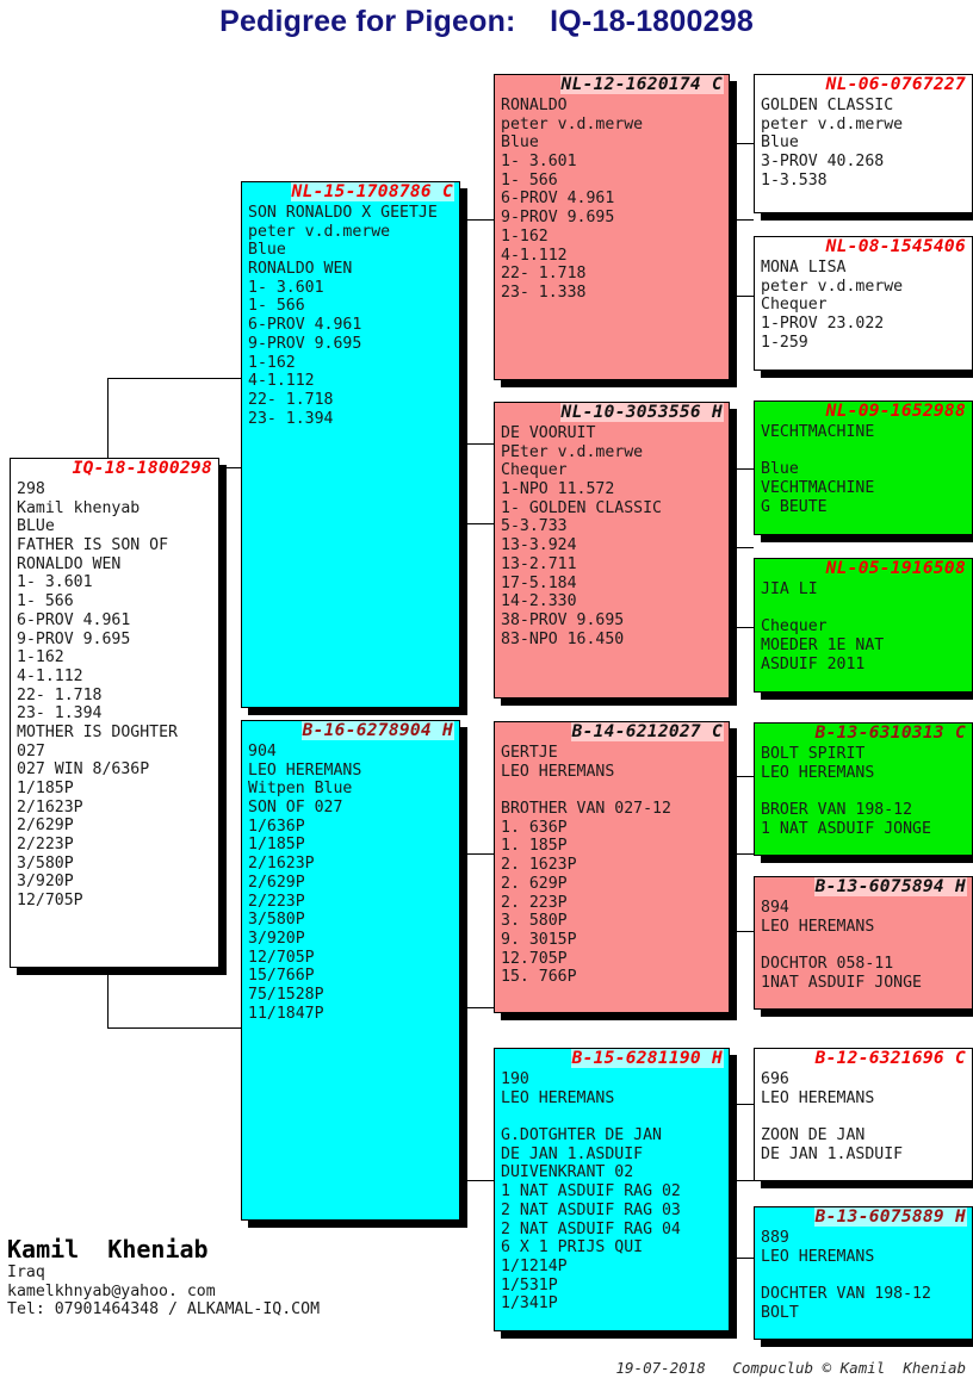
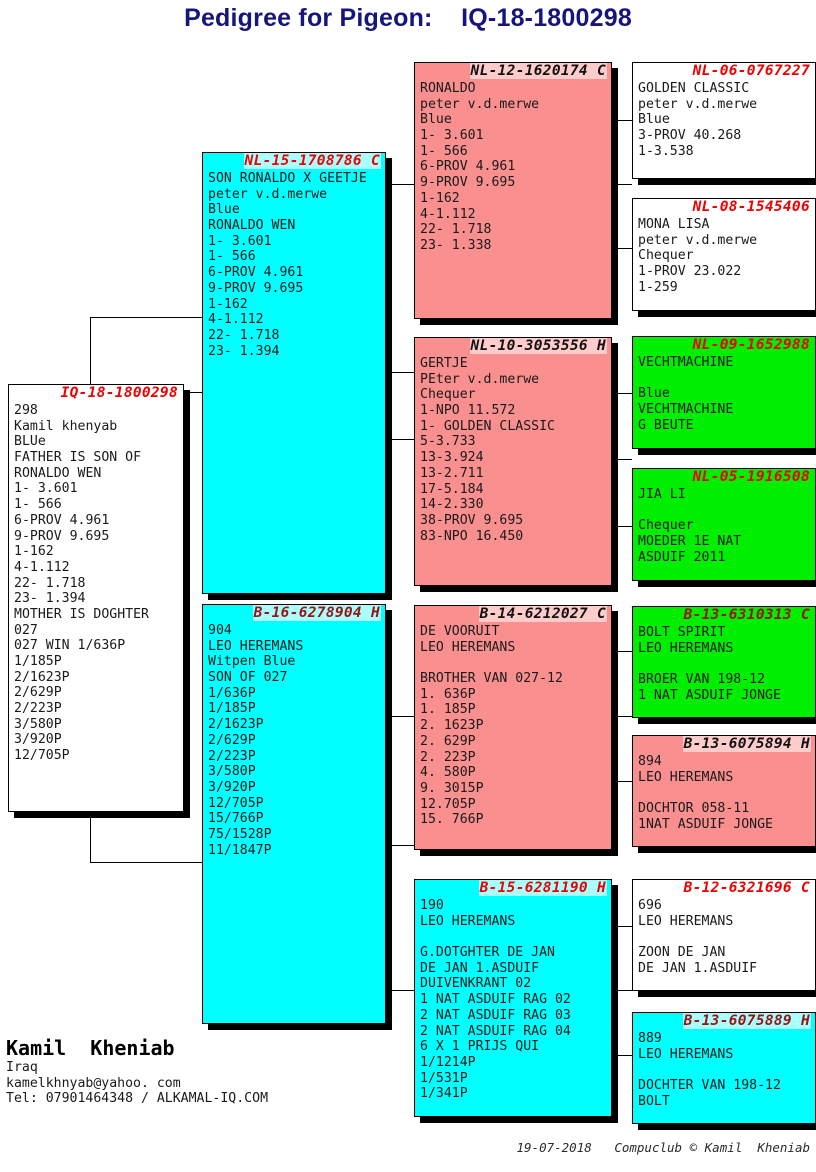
  Pedigree for Pigeon: IQ-18-1800298
  IQ-18-1800298
  298
  Kamil khenyab
  BLUe
  FATHER IS SON OF
  RONALDO WEN
  1- 3.601
  1- 566
  6-PROV 4.961
  9-PROV 9.695
  1-162
  4-1.112
  22- 1.718
  23- 1.394
  MOTHER IS DOGHTER
  027
- 027 WIN 8/636P
+ 027 WIN 1/636P
  1/185P
  2/1623P
  2/629P
  2/223P
  3/580P
  3/920P
  12/705P
  NL-15-1708786 C
  SON RONALDO X GEETJE
  peter v.d.merwe
  Blue
  RONALDO WEN
  1- 3.601
  1- 566
  6-PROV 4.961
  9-PROV 9.695
  1-162
  4-1.112
  22- 1.718
  23- 1.394
  B-16-6278904 H
  904
  LEO HEREMANS
  Witpen Blue
  SON OF 027
  1/636P
  1/185P
  2/1623P
  2/629P
  2/223P
  3/580P
  3/920P
  12/705P
  15/766P
  75/1528P
  11/1847P
  NL-12-1620174 C
  RONALDO
  peter v.d.merwe
  Blue
  1- 3.601
  1- 566
  6-PROV 4.961
  9-PROV 9.695
  1-162
  4-1.112
  22- 1.718
  23- 1.338
  NL-10-3053556 H
- DE VOORUIT
+ GERTJE
  PEter v.d.merwe
  Chequer
  1-NPO 11.572
  1- GOLDEN CLASSIC
  5-3.733
  13-3.924
  13-2.711
  17-5.184
  14-2.330
  38-PROV 9.695
  83-NPO 16.450
  B-14-6212027 C
- GERTJE
+ DE VOORUIT
  LEO HEREMANS
  BROTHER VAN 027-12
  1. 636P
  1. 185P
  2. 1623P
  2. 629P
  2. 223P
- 3. 580P
+ 4. 580P
  9. 3015P
  12.705P
  15. 766P
  B-15-6281190 H
  190
  LEO HEREMANS
  G.DOTGHTER DE JAN
  DE JAN 1.ASDUIF
  DUIVENKRANT 02
  1 NAT ASDUIF RAG 02
  2 NAT ASDUIF RAG 03
  2 NAT ASDUIF RAG 04
  6 X 1 PRIJS QUI
  1/1214P
  1/531P
  1/341P
  NL-06-0767227
  GOLDEN CLASSIC
  peter v.d.merwe
  Blue
  3-PROV 40.268
  1-3.538
  NL-08-1545406
  MONA LISA
  peter v.d.merwe
  Chequer
  1-PROV 23.022
  1-259
  NL-09-1652988
  VECHTMACHINE
  Blue
  VECHTMACHINE
  G BEUTE
  NL-05-1916508
  JIA LI
  Chequer
  MOEDER 1E NAT
  ASDUIF 2011
  B-13-6310313 C
  BOLT SPIRIT
  LEO HEREMANS
  BROER VAN 198-12
  1 NAT ASDUIF JONGE
  B-13-6075894 H
  894
  LEO HEREMANS
  DOCHTOR 058-11
  1NAT ASDUIF JONGE
  B-12-6321696 C
  696
  LEO HEREMANS
  ZOON DE JAN
  DE JAN 1.ASDUIF
  B-13-6075889 H
  889
  LEO HEREMANS
  DOCHTER VAN 198-12
  BOLT
  Kamil Kheniab
  Iraq
  kamelkhnyab@yahoo. com
  Tel: 07901464348 / ALKAMAL-IQ.COM
  19-07-2018 Compuclub © Kamil Kheniab
